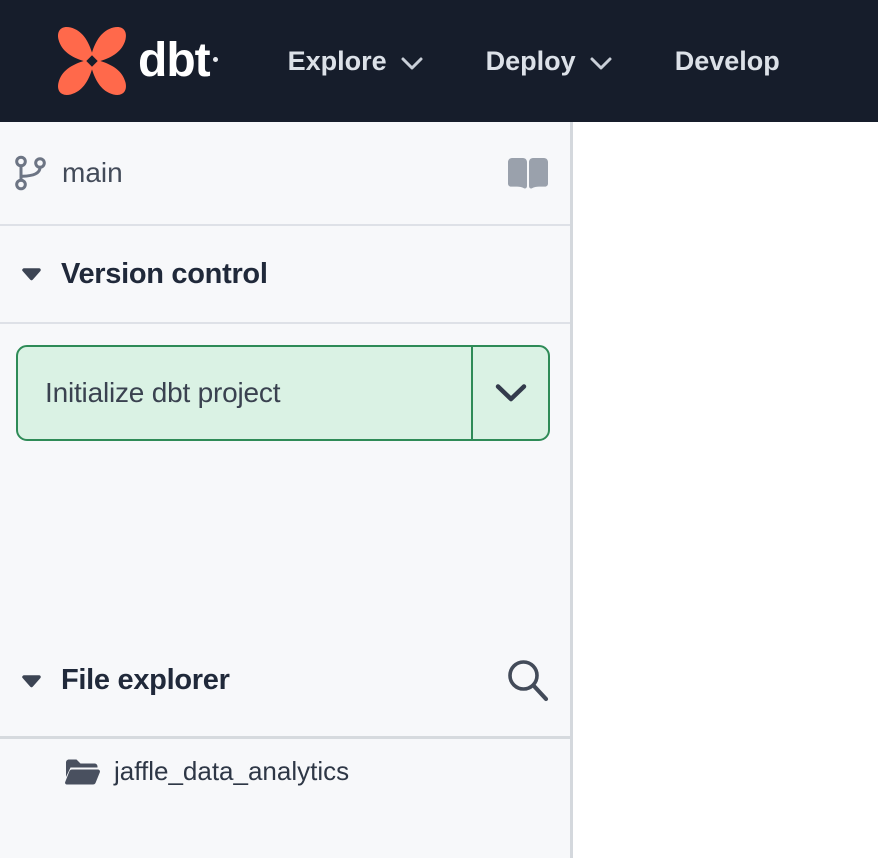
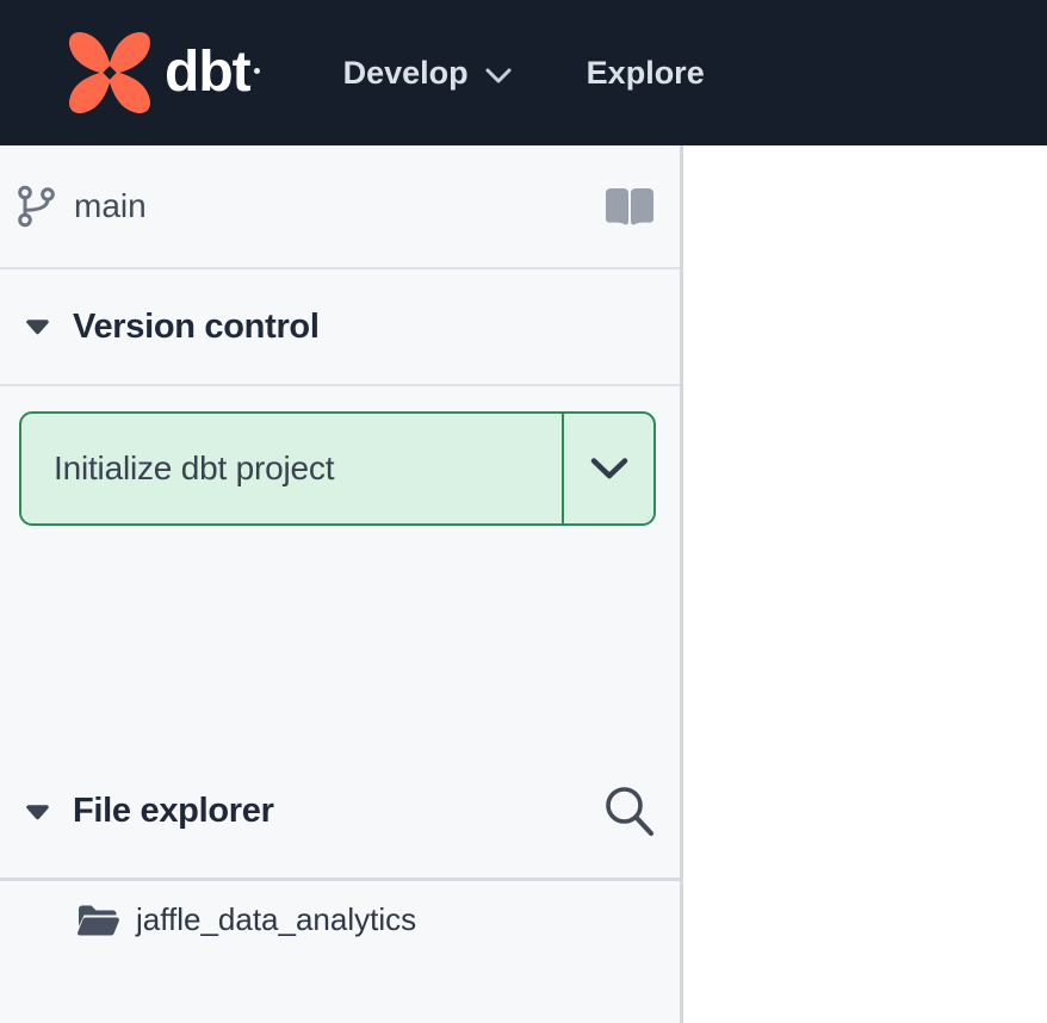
  dbt
- Explore
+ Develop
- Deploy
- Develop
+ Explore
  main
  Version control
  Initialize dbt project
  File explorer
  jaffle_data_analytics
